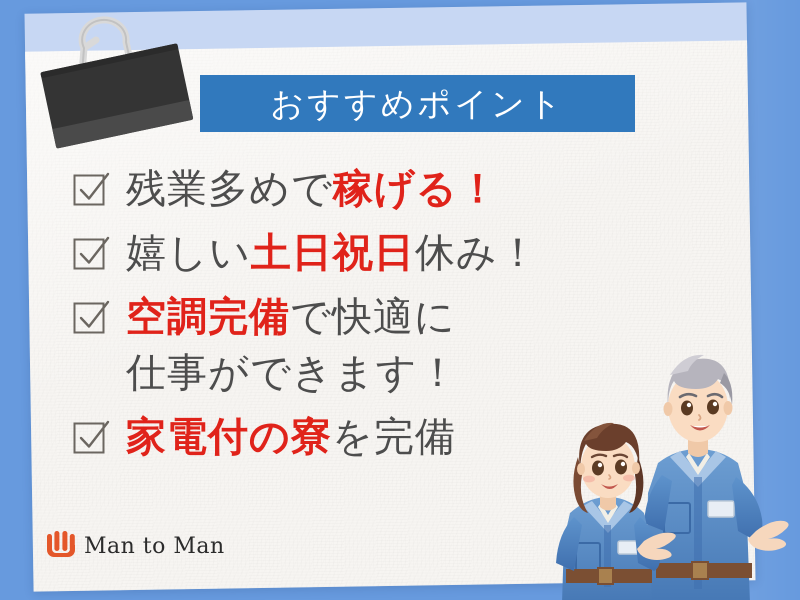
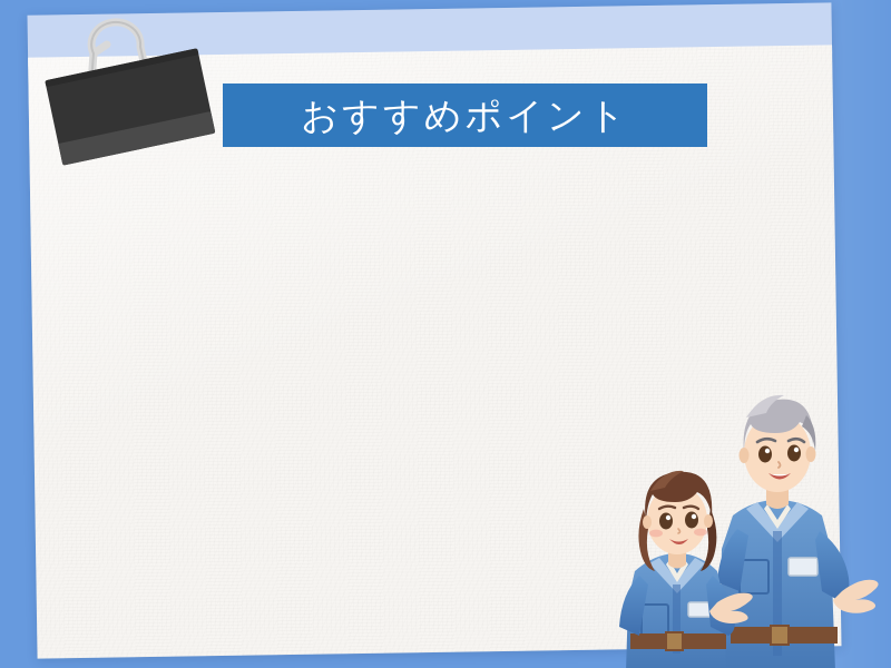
  おすすめポイント
- 残業多めで稼げる！
- 嬉しい土日祝日休み！
- 空調完備で快適に
- 仕事ができます！
- 家電付の寮を完備
- Man to Man
